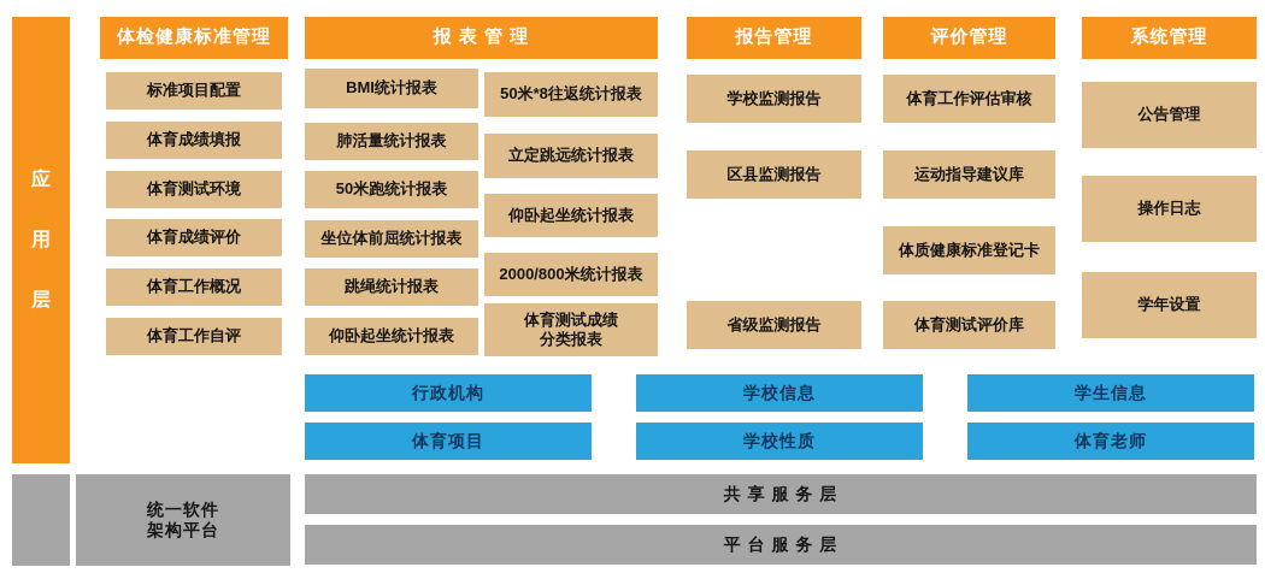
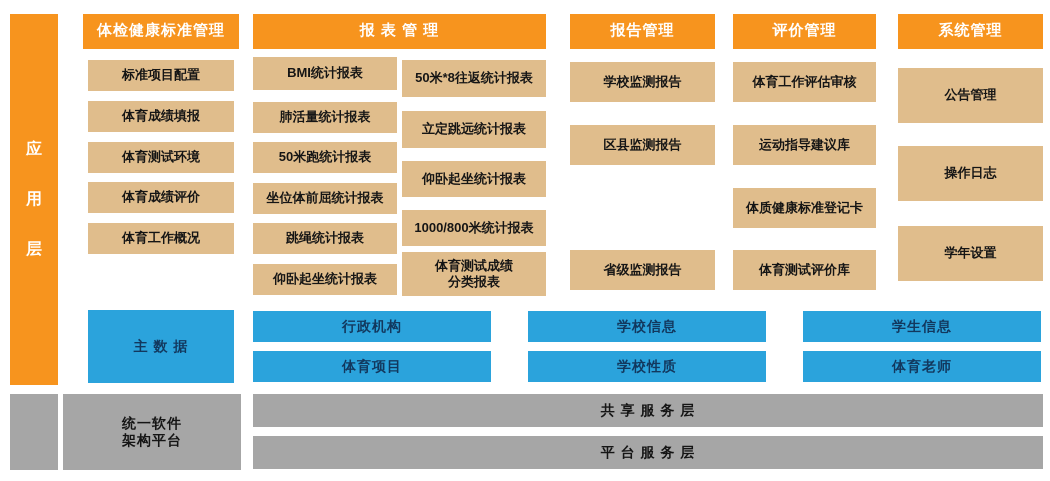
  应
  用
  层
  体检健康标准管理
  标准项目配置
  体育成绩填报
  体育测试环境
  体育成绩评价
  体育工作概况
- 体育工作自评
  报 表 管 理
  BMI统计报表
  肺活量统计报表
  50米跑统计报表
  坐位体前屈统计报表
  跳绳统计报表
  仰卧起坐统计报表
  50米*8往返统计报表
  立定跳远统计报表
  仰卧起坐统计报表
- 2000/800米统计报表
+ 1000/800米统计报表
  体育测试成绩
  分类报表
  报告管理
  学校监测报告
  区县监测报告
  省级监测报告
  评价管理
  体育工作评估审核
  运动指导建议库
  体质健康标准登记卡
  体育测试评价库
  系统管理
  公告管理
  操作日志
  学年设置
+ 主 数 据
  行政机构
  体育项目
  学校信息
  学校性质
  学生信息
  体育老师
  统一软件
  架构平台
  共 享 服 务 层
  平 台 服 务 层
